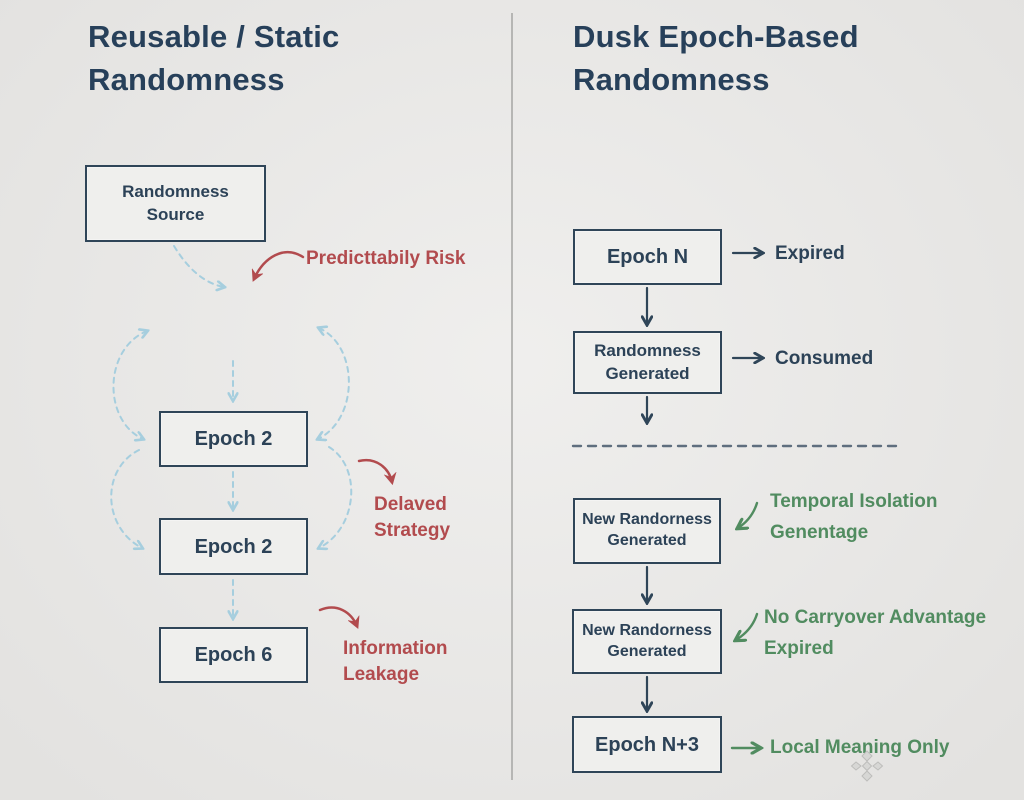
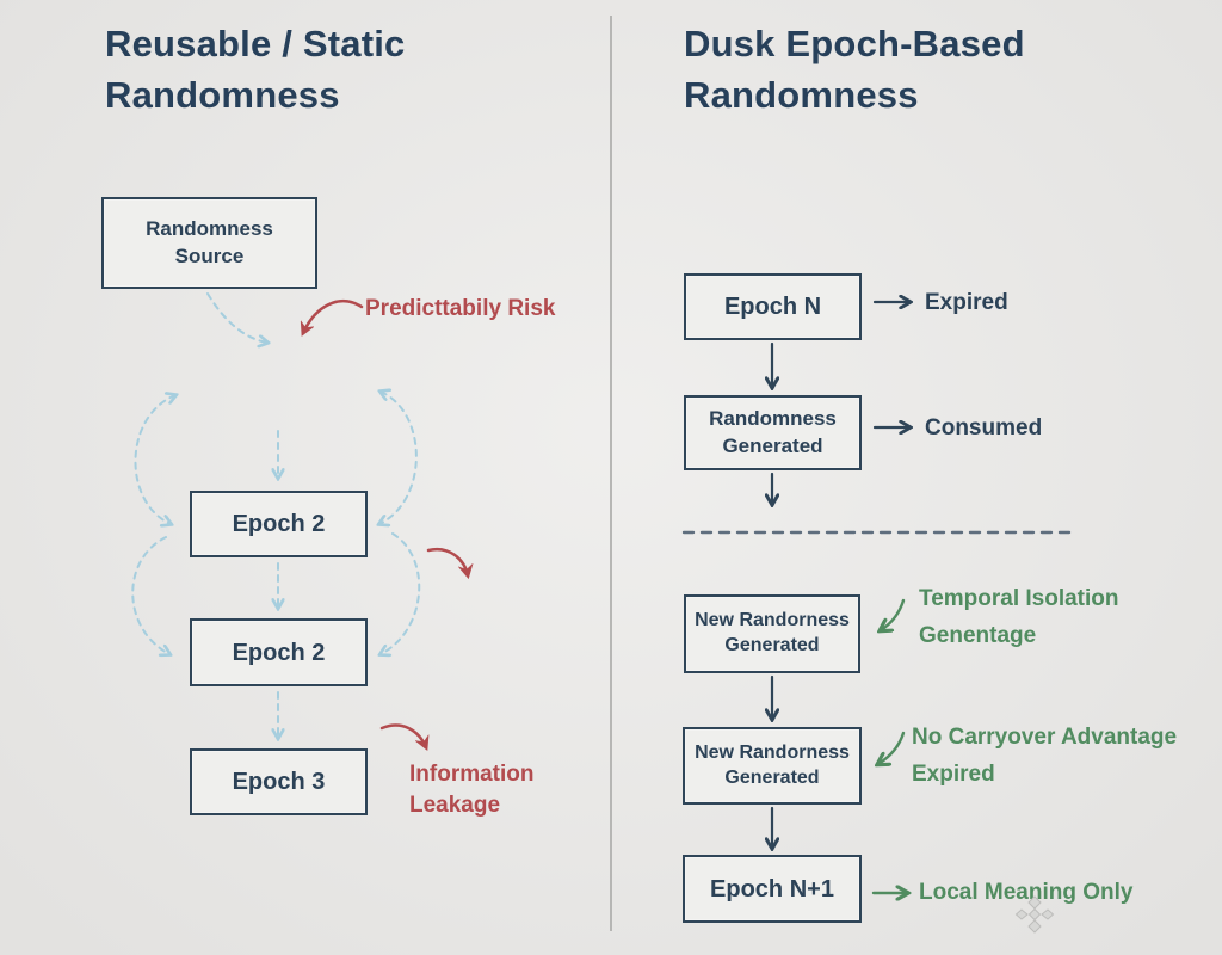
  Reusable / Static
  Randomness
  Randomness
  Source
  Epoch 2
  Epoch 2
- Epoch 6
+ Epoch 3
  Predicttabily Risk
- Delaved
- Strategy
  Information
  Leakage
  Dusk Epoch-Based
  Randomness
  Epoch N
  Randomness
  Generated
  New Randorness
  Generated
  New Randorness
  Generated
- Epoch N+3
+ Epoch N+1
  Expired
  Consumed
  Temporal Isolation
  Genentage
  No Carryover Advantage
  Expired
  Local Meaning Only
